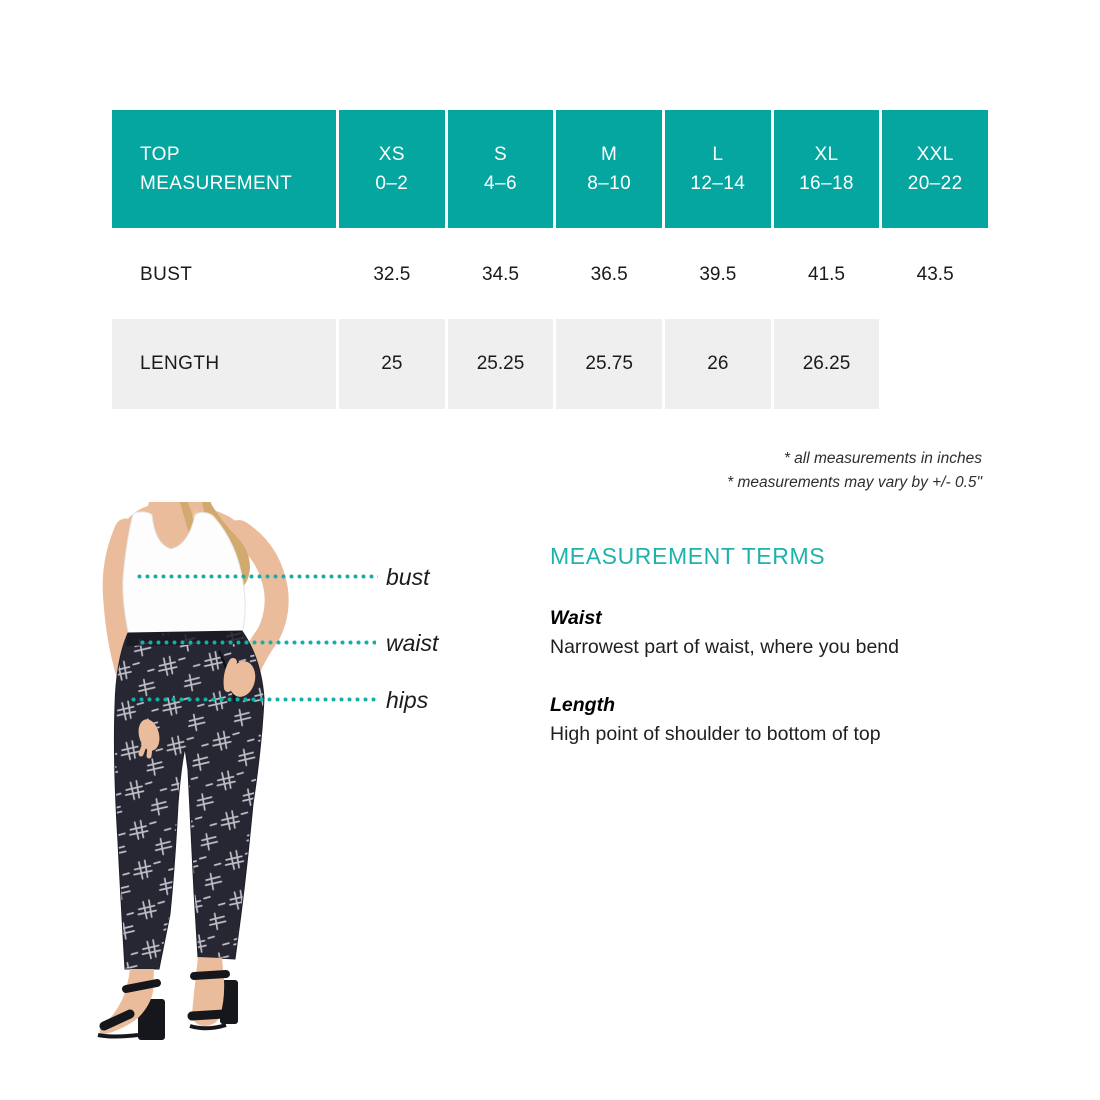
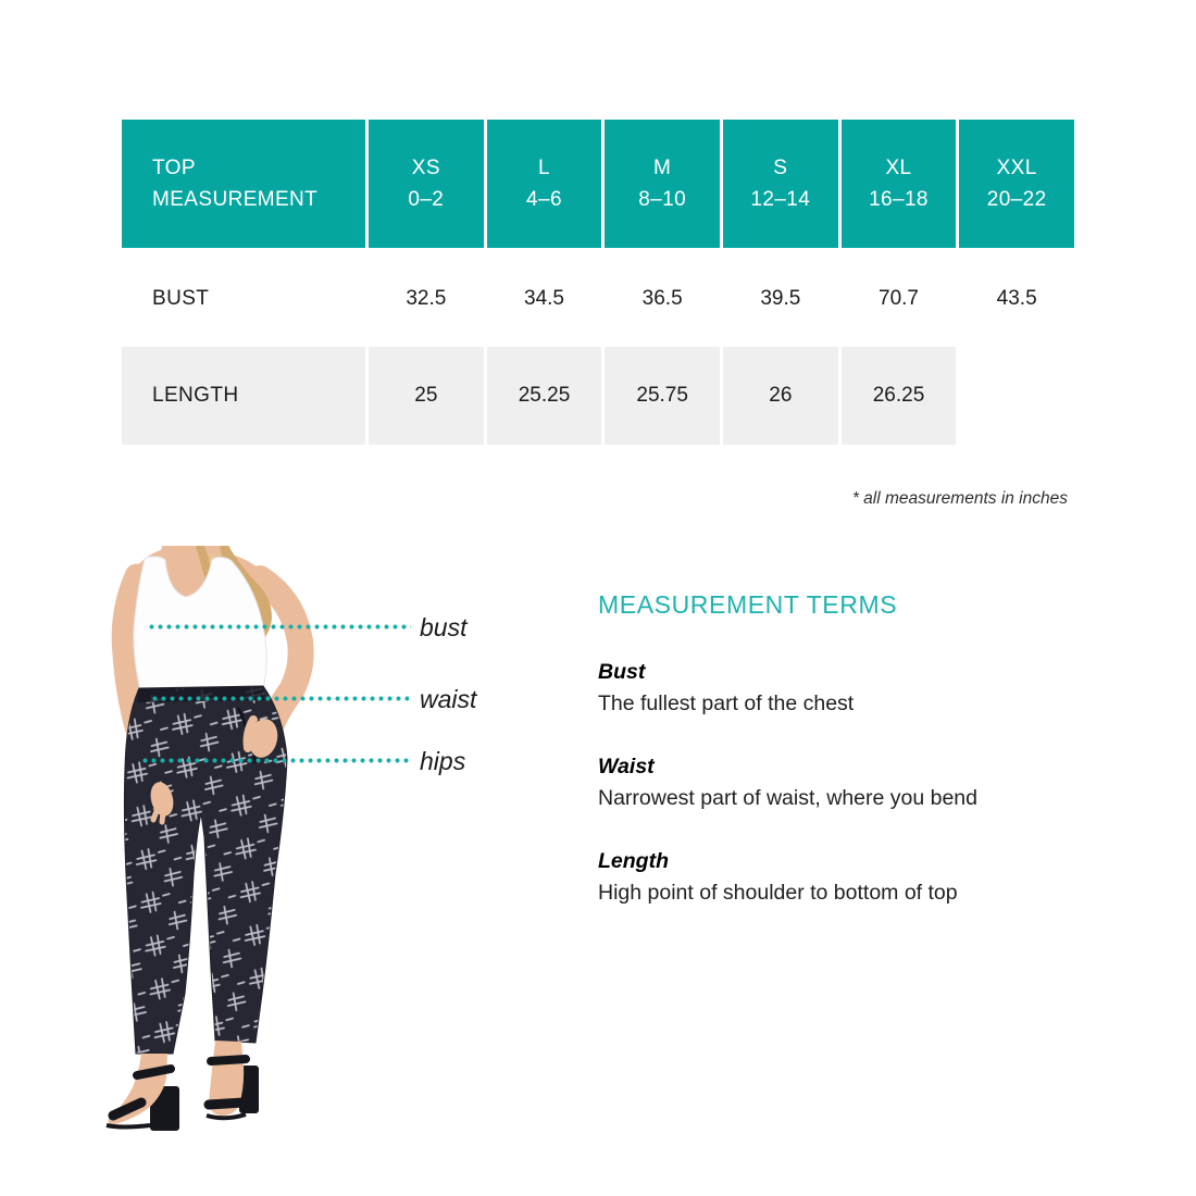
  TOP
  MEASUREMENT
  XS
  0–2
- S
+ L
  4–6
  M
  8–10
- L
+ S
  12–14
  XL
  16–18
  XXL
  20–22
  BUST
  32.5
  34.5
  36.5
  39.5
- 41.5
+ 70.7
  43.5
  LENGTH
  25
  25.25
  25.75
  26
  26.25
  * all measurements in inches
- * measurements may vary by +/- 0.5"
  bust
  waist
  hips
  MEASUREMENT TERMS
+ Bust
+ The fullest part of the chest
  Waist
  Narrowest part of waist, where you bend
  Length
  High point of shoulder to bottom of top
